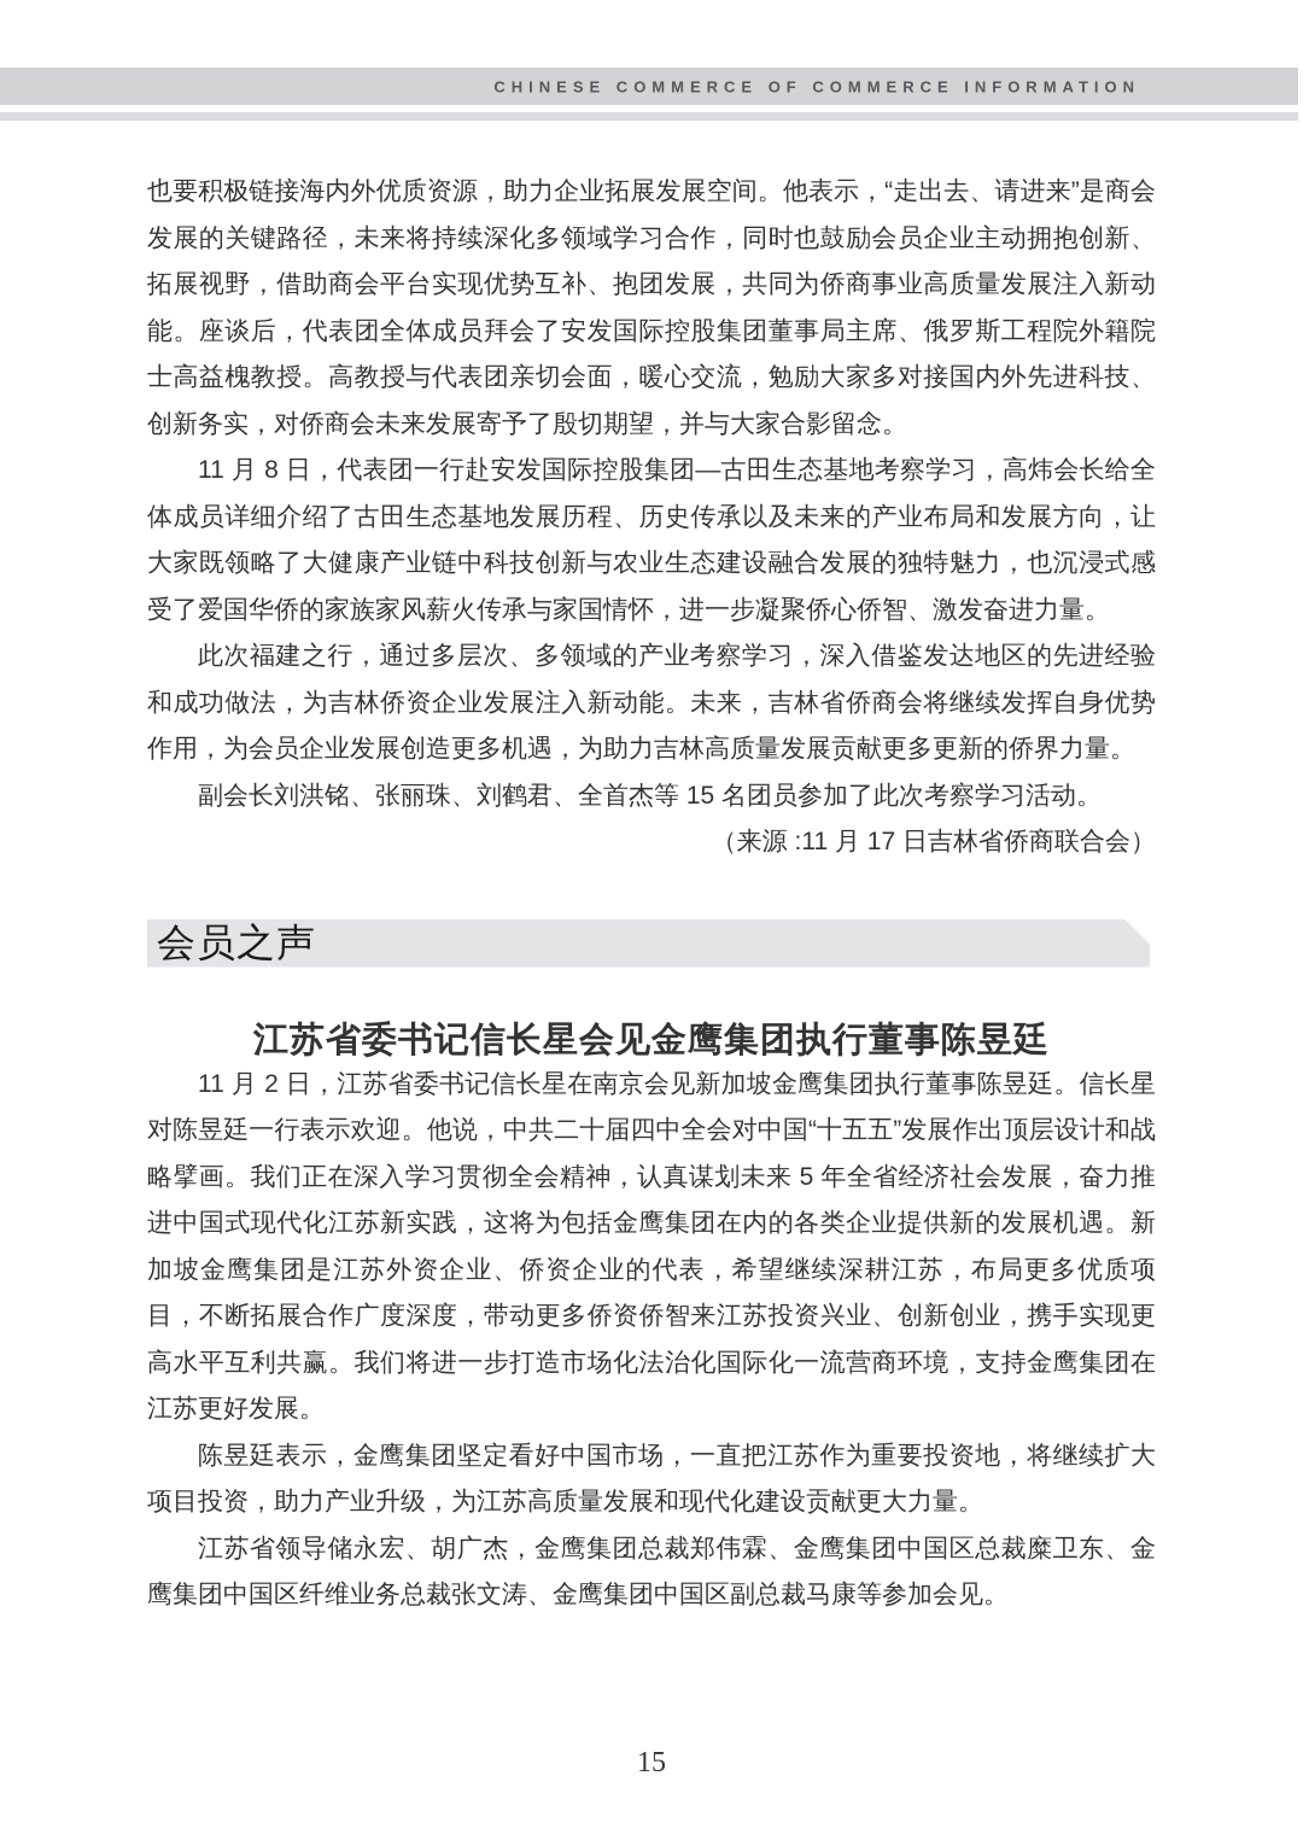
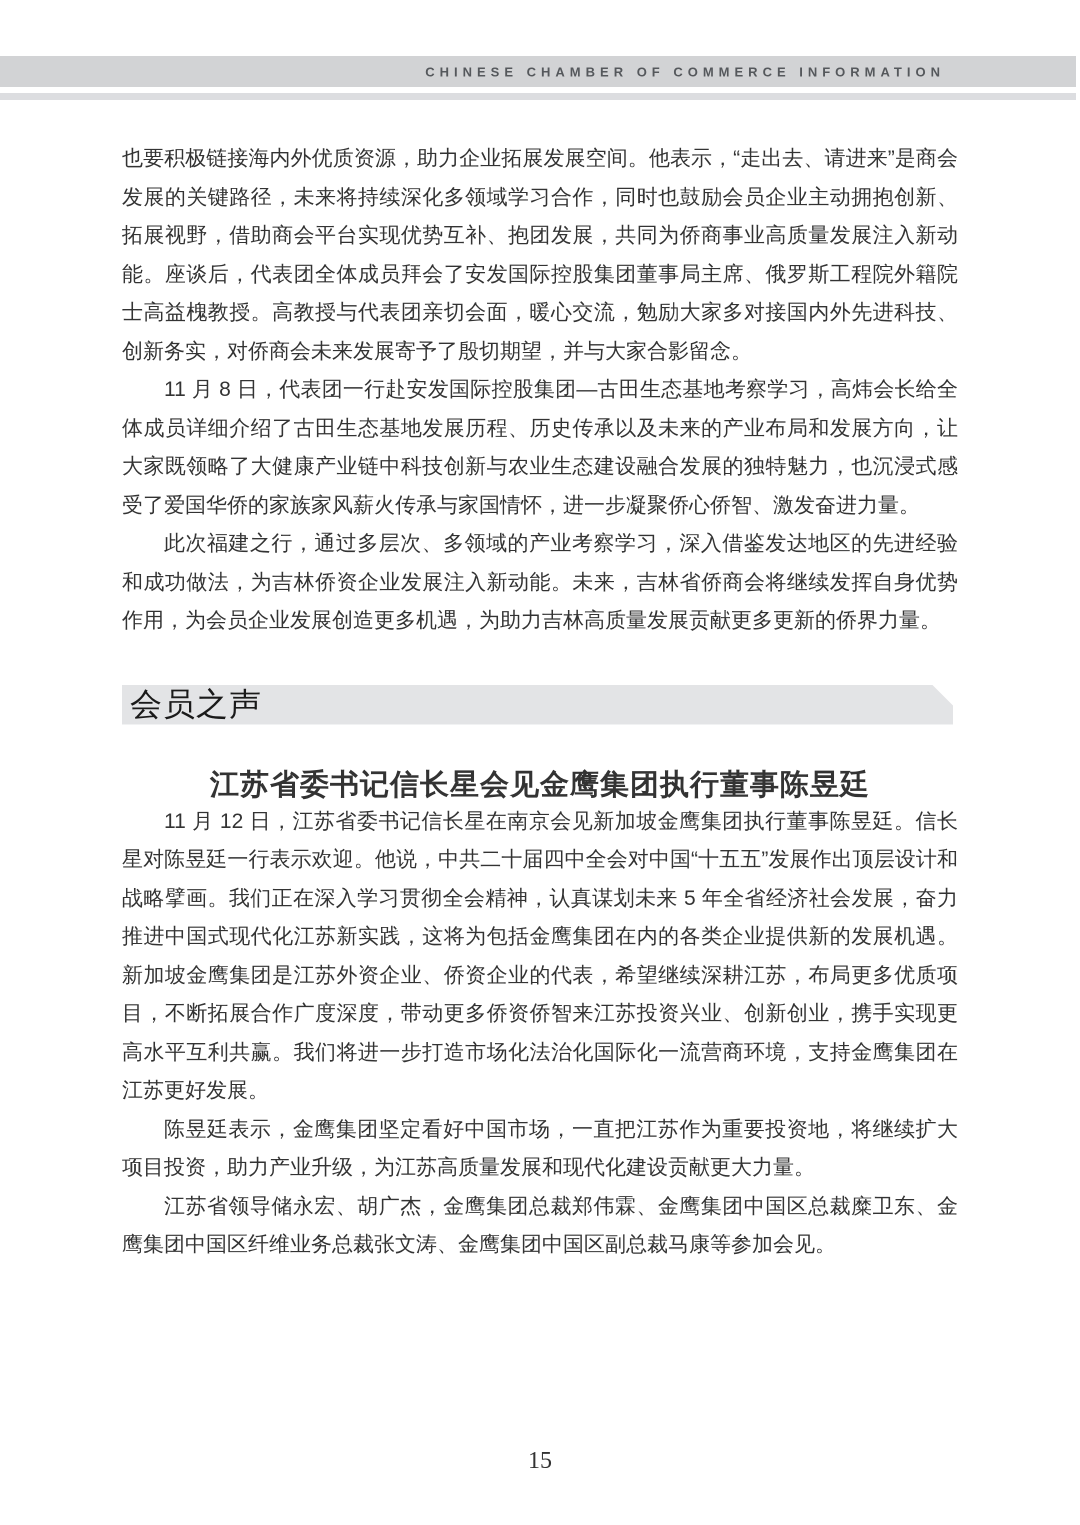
- CHINESE COMMERCE OF COMMERCE INFORMATION
+ CHINESE CHAMBER OF COMMERCE INFORMATION
  也要积极链接海内外优质资源，助力企业拓展发展空间。他表示，“走出去、请进来”是商会发展的关键路径，未来将持续深化多领域学习合作，同时也鼓励会员企业主动拥抱创新、拓展视野，借助商会平台实现优势互补、抱团发展，共同为侨商事业高质量发展注入新动能。座谈后，代表团全体成员拜会了安发国际控股集团董事局主席、俄罗斯工程院外籍院士高益槐教授。高教授与代表团亲切会面，暖心交流，勉励大家多对接国内外先进科技、创新务实，对侨商会未来发展寄予了殷切期望，并与大家合影留念。
  11 月 8 日，代表团一行赴安发国际控股集团—古田生态基地考察学习，高炜会长给全体成员详细介绍了古田生态基地发展历程、历史传承以及未来的产业布局和发展方向，让大家既领略了大健康产业链中科技创新与农业生态建设融合发展的独特魅力，也沉浸式感受了爱国华侨的家族家风薪火传承与家国情怀，进一步凝聚侨心侨智、激发奋进力量。
  此次福建之行，通过多层次、多领域的产业考察学习，深入借鉴发达地区的先进经验和成功做法，为吉林侨资企业发展注入新动能。未来，吉林省侨商会将继续发挥自身优势作用，为会员企业发展创造更多机遇，为助力吉林高质量发展贡献更多更新的侨界力量。
- 副会长刘洪铭、张丽珠、刘鹤君、全首杰等 15 名团员参加了此次考察学习活动。
- （来源 :11 月 17 日吉林省侨商联合会）
  会员之声
  江苏省委书记信长星会见金鹰集团执行董事陈昱廷
- 11 月 2 日，江苏省委书记信长星在南京会见新加坡金鹰集团执行董事陈昱廷。信长星对陈昱廷一行表示欢迎。他说，中共二十届四中全会对中国“十五五”发展作出顶层设计和战略擘画。我们正在深入学习贯彻全会精神，认真谋划未来 5 年全省经济社会发展，奋力推进中国式现代化江苏新实践，这将为包括金鹰集团在内的各类企业提供新的发展机遇。新加坡金鹰集团是江苏外资企业、侨资企业的代表，希望继续深耕江苏，布局更多优质项目，不断拓展合作广度深度，带动更多侨资侨智来江苏投资兴业、创新创业，携手实现更高水平互利共赢。我们将进一步打造市场化法治化国际化一流营商环境，支持金鹰集团在江苏更好发展。
+ 11 月 12 日，江苏省委书记信长星在南京会见新加坡金鹰集团执行董事陈昱廷。信长星对陈昱廷一行表示欢迎。他说，中共二十届四中全会对中国“十五五”发展作出顶层设计和战略擘画。我们正在深入学习贯彻全会精神，认真谋划未来 5 年全省经济社会发展，奋力推进中国式现代化江苏新实践，这将为包括金鹰集团在内的各类企业提供新的发展机遇。新加坡金鹰集团是江苏外资企业、侨资企业的代表，希望继续深耕江苏，布局更多优质项目，不断拓展合作广度深度，带动更多侨资侨智来江苏投资兴业、创新创业，携手实现更高水平互利共赢。我们将进一步打造市场化法治化国际化一流营商环境，支持金鹰集团在江苏更好发展。
  陈昱廷表示，金鹰集团坚定看好中国市场，一直把江苏作为重要投资地，将继续扩大项目投资，助力产业升级，为江苏高质量发展和现代化建设贡献更大力量。
  江苏省领导储永宏、胡广杰，金鹰集团总裁郑伟霖、金鹰集团中国区总裁糜卫东、金鹰集团中国区纤维业务总裁张文涛、金鹰集团中国区副总裁马康等参加会见。
  15
